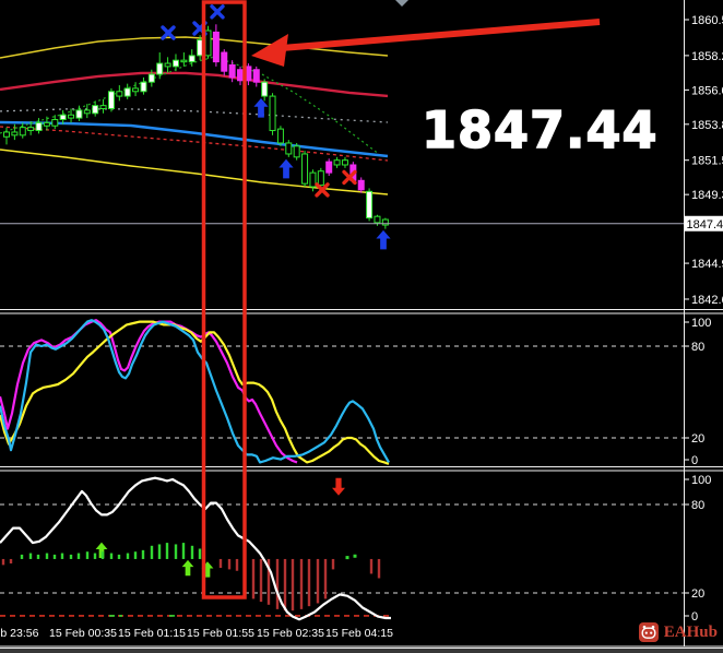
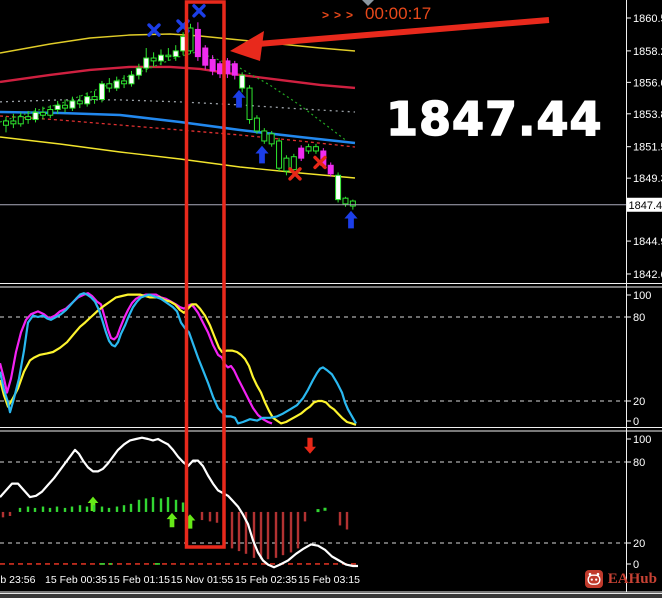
  1847.4
  1860.
  1858.
  1856.
  1853.
  1851.
  1849.
  1844.
  1842.
  100
  80
  20
  0
  100
  80
  20
  0
  b 23:56
  15 Feb 00:35
  15 Feb 01:15
- 15 Feb 01:55
+ 15 Nov 01:55
  15 Feb 02:35
- 15 Feb 04:15
+ 15 Feb 03:15
+ >>>
+ 00:00:17
  1847.44
  EAHub
